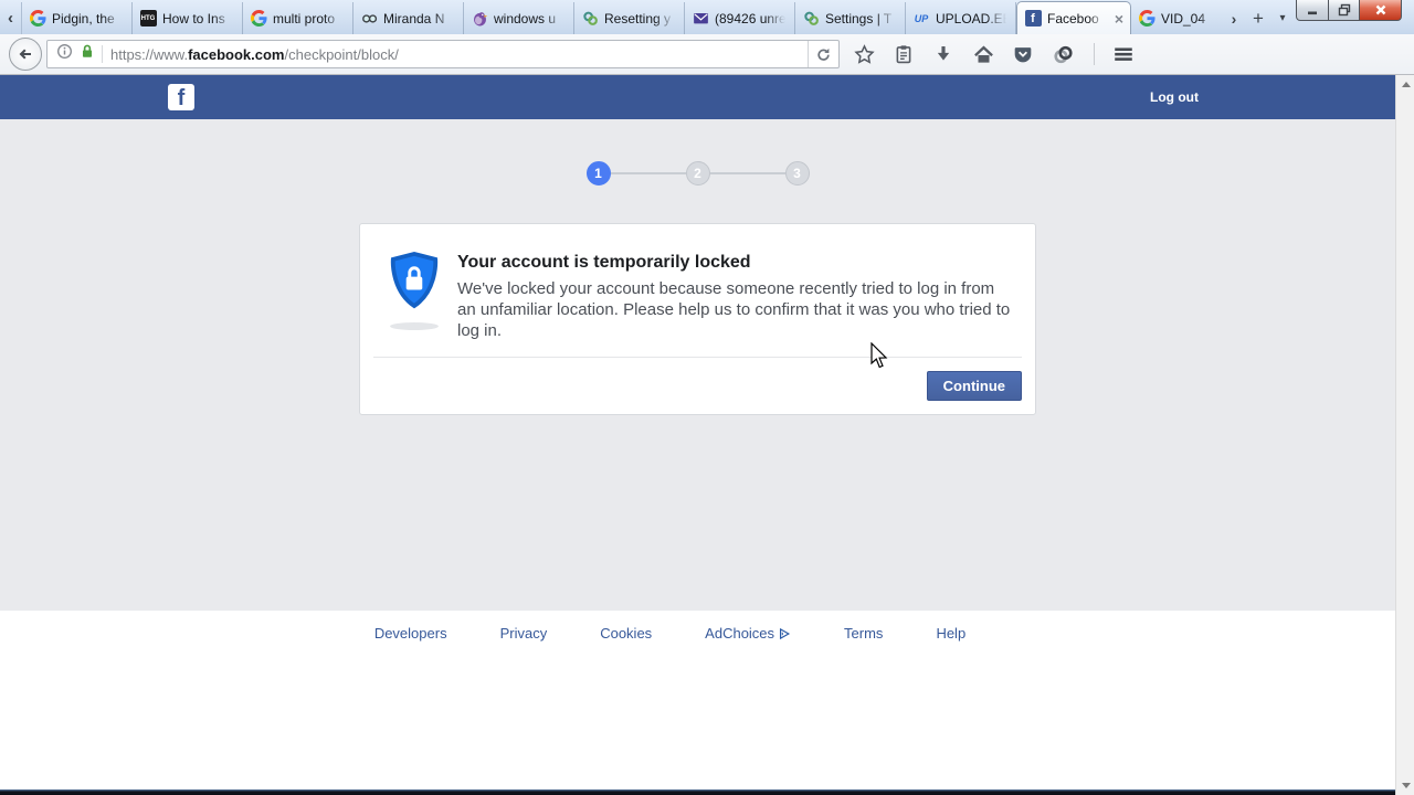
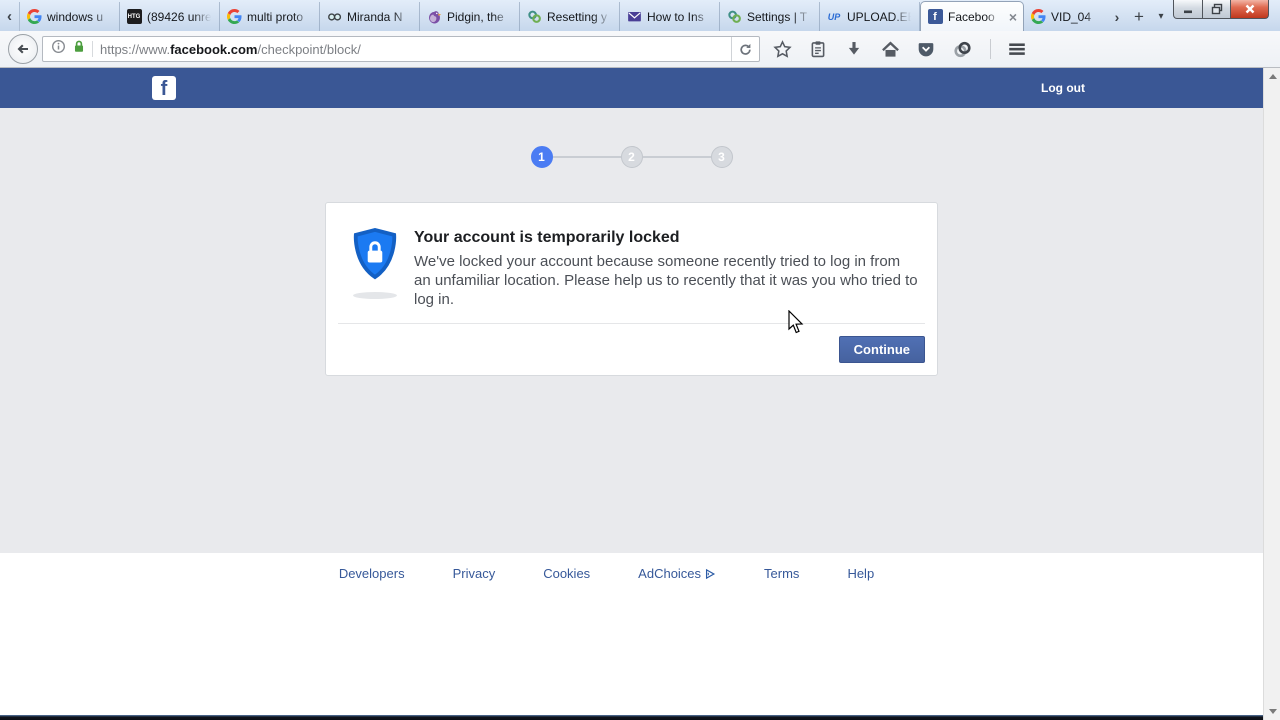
  ‹
- Pidgin, the
+ windows u
- How to Ins
+ (89426 unre
  multi proto
  Miranda N
- windows u
+ Pidgin, the
  Resetting y
- (89426 unre
+ How to Ins
  Settings | T
  UP
  UPLOAD.EE
  f
  Faceboo
  ×
  VID_04
  ›
  +
  ▾
  https://www.facebook.com/checkpoint/block/
  f
  Log out
  1
  2
  3
  Your account is temporarily locked
- We've locked your account because someone recently tried to log in from an unfamiliar location. Please help us to confirm that it was you who tried to log in.
+ We've locked your account because someone recently tried to log in from an unfamiliar location. Please help us to recently that it was you who tried to log in.
  Continue
  Developers
  Privacy
  Cookies
  AdChoices
  Terms
  Help
